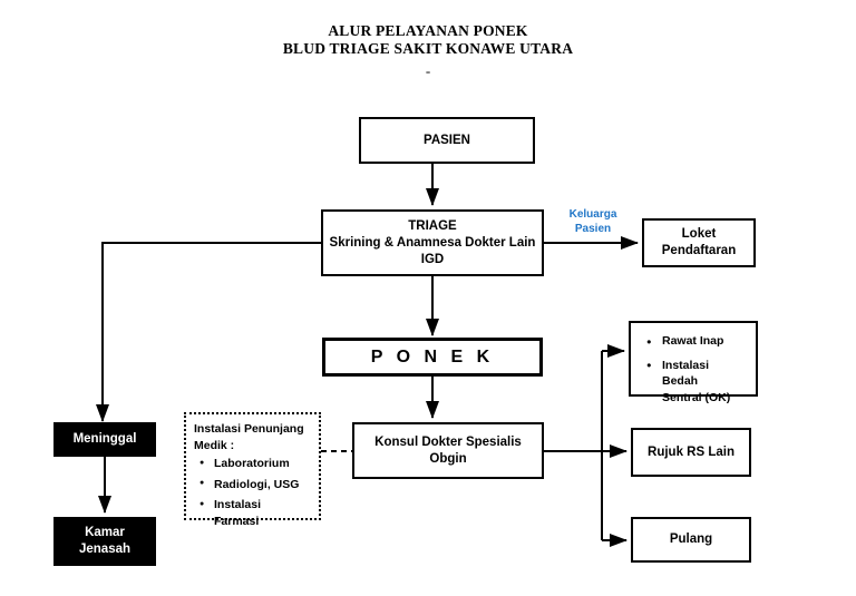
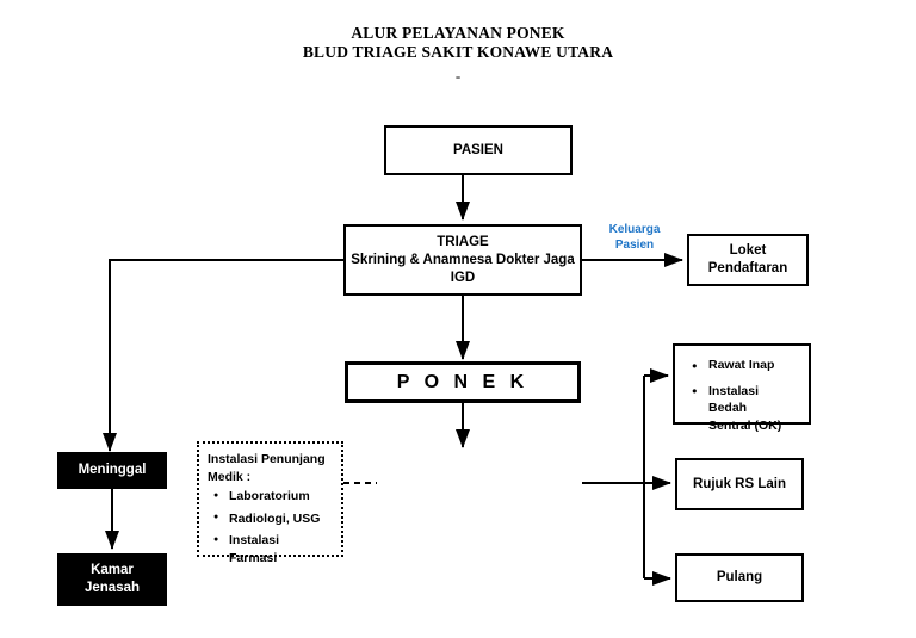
  ALUR PELAYANAN PONEK
  BLUD TRIAGE SAKIT KONAWE UTARA
  -
  PASIEN
  TRIAGE
- Skrining & Anamnesa Dokter Lain
+ Skrining & Anamnesa Dokter Jaga
  IGD
  Keluarga
  Pasien
  Loket
  Pendaftaran
  P O N E K
  Rawat Inap
  Instalasi Bedah
  Sentral (OK)
  Meninggal
  Kamar
  Jenasah
  Instalasi Penunjang
  Medik :
  Laboratorium
  Radiologi, USG
  Instalasi
  Farmasi
- Konsul Dokter Spesialis
- Obgin
  Rujuk RS Lain
  Pulang
